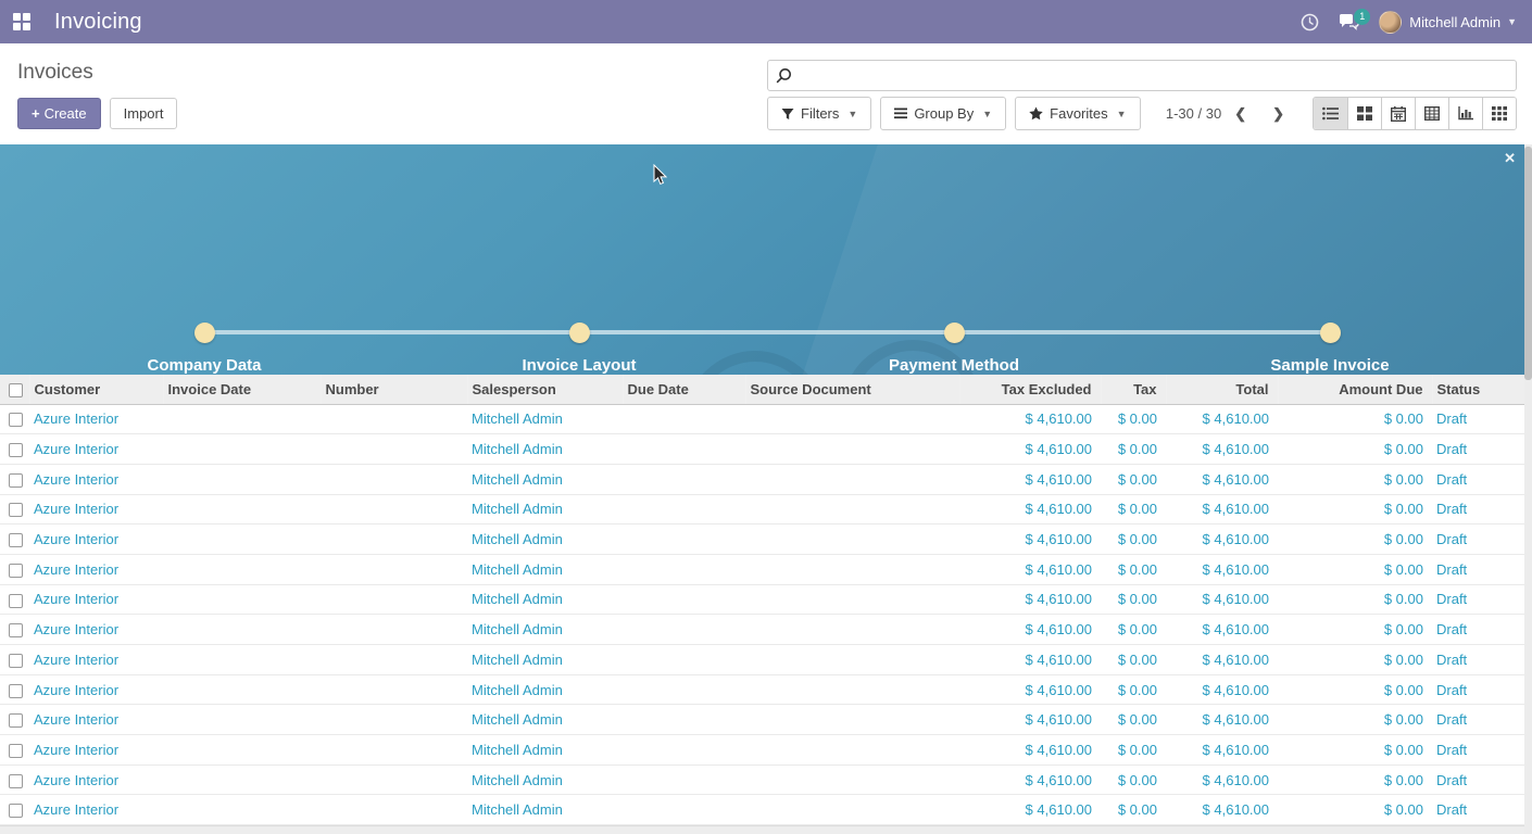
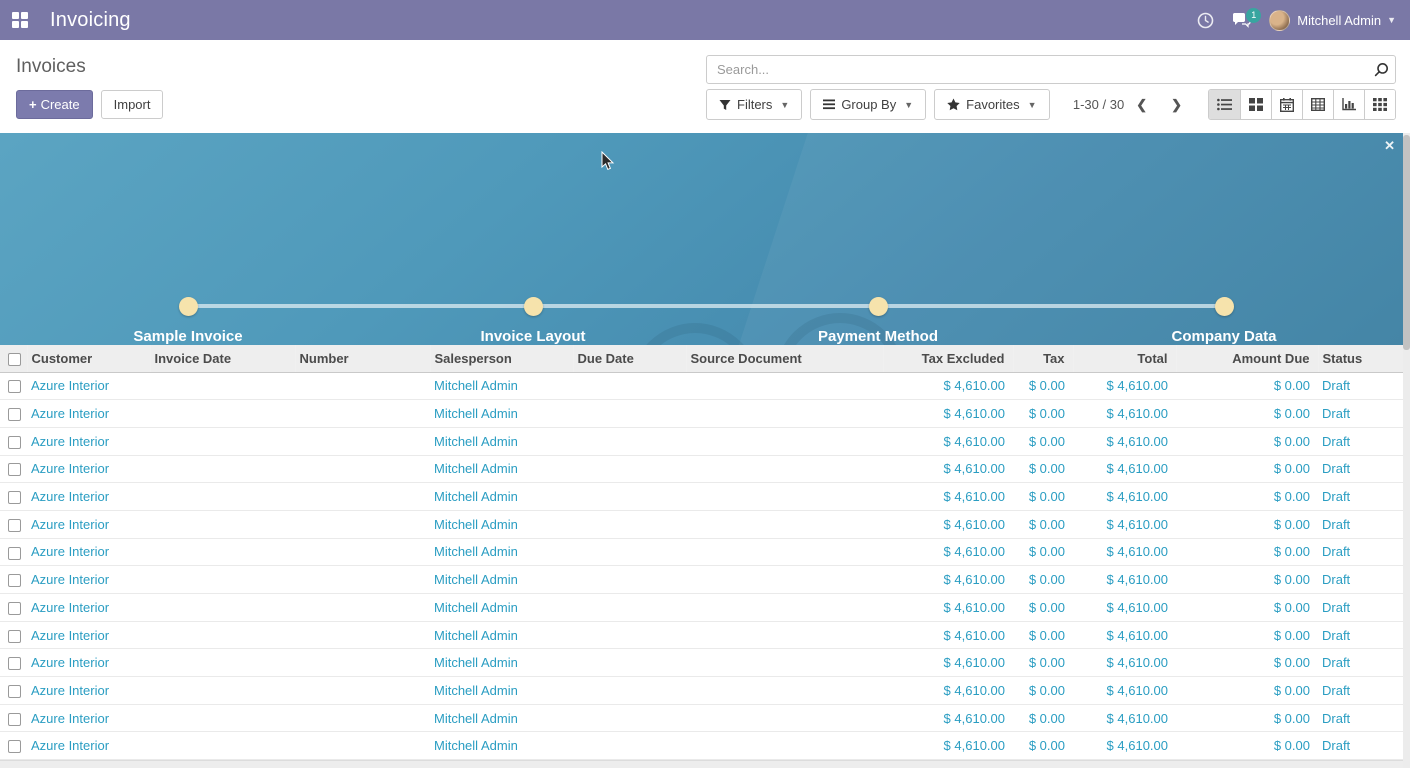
  Invoicing
  1
  Mitchell Admin
  ▼
  Invoices
  + Create
  Import
+ Search...
  Filters
  ▼
  Group By
  ▼
  Favorites
  ▼
  1-30 / 30
  ❮
  ❯
- Company Data
+ Sample Invoice
  Invoice Layout
  Payment Method
- Sample Invoice
+ Company Data
  ✕
  	Customer	Invoice Date	Number	Salesperson	Due Date	Source Document	Tax Excluded	Tax	Total	Amount Due	Status
  	Azure Interior			Mitchell Admin			$ 4,610.00	$ 0.00	$ 4,610.00	$ 0.00	Draft
  	Azure Interior			Mitchell Admin			$ 4,610.00	$ 0.00	$ 4,610.00	$ 0.00	Draft
  	Azure Interior			Mitchell Admin			$ 4,610.00	$ 0.00	$ 4,610.00	$ 0.00	Draft
  	Azure Interior			Mitchell Admin			$ 4,610.00	$ 0.00	$ 4,610.00	$ 0.00	Draft
  	Azure Interior			Mitchell Admin			$ 4,610.00	$ 0.00	$ 4,610.00	$ 0.00	Draft
  	Azure Interior			Mitchell Admin			$ 4,610.00	$ 0.00	$ 4,610.00	$ 0.00	Draft
  	Azure Interior			Mitchell Admin			$ 4,610.00	$ 0.00	$ 4,610.00	$ 0.00	Draft
  	Azure Interior			Mitchell Admin			$ 4,610.00	$ 0.00	$ 4,610.00	$ 0.00	Draft
  	Azure Interior			Mitchell Admin			$ 4,610.00	$ 0.00	$ 4,610.00	$ 0.00	Draft
  	Azure Interior			Mitchell Admin			$ 4,610.00	$ 0.00	$ 4,610.00	$ 0.00	Draft
  	Azure Interior			Mitchell Admin			$ 4,610.00	$ 0.00	$ 4,610.00	$ 0.00	Draft
  	Azure Interior			Mitchell Admin			$ 4,610.00	$ 0.00	$ 4,610.00	$ 0.00	Draft
  	Azure Interior			Mitchell Admin			$ 4,610.00	$ 0.00	$ 4,610.00	$ 0.00	Draft
  	Azure Interior			Mitchell Admin			$ 4,610.00	$ 0.00	$ 4,610.00	$ 0.00	Draft
